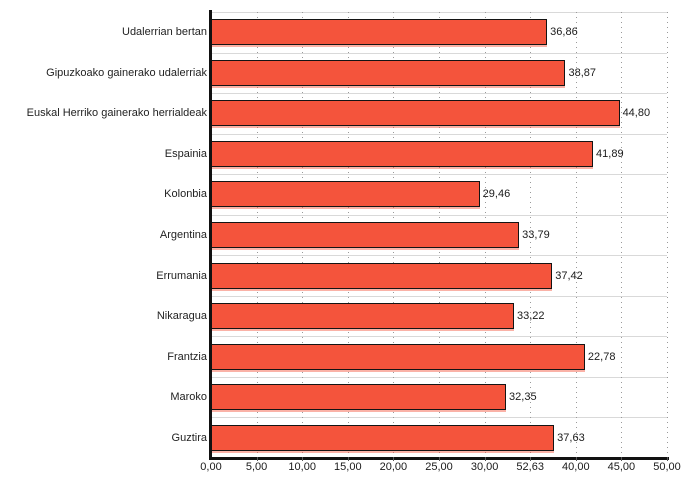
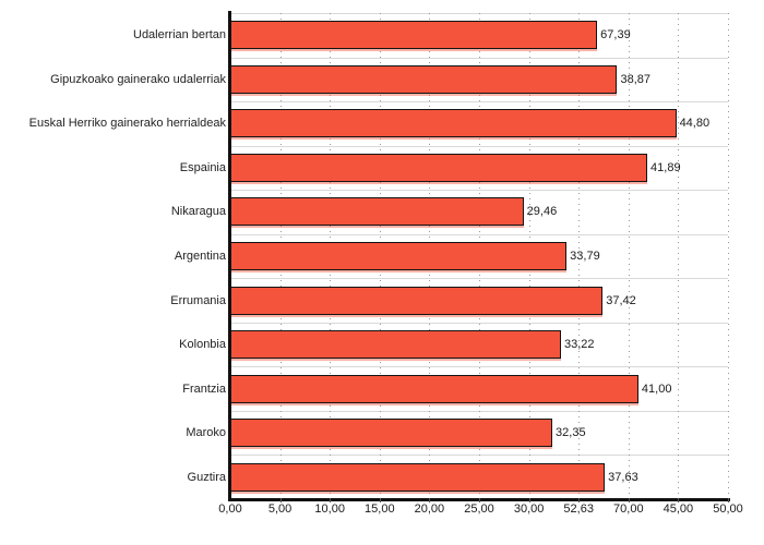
  Udalerrian bertan
  Gipuzkoako gainerako udalerriak
  Euskal Herriko gainerako herrialdeak
  Espainia
- Kolonbia
+ Nikaragua
  Argentina
  Errumania
- Nikaragua
+ Kolonbia
  Frantzia
  Maroko
  Guztira
- 36,86
+ 67,39
  38,87
  44,80
  41,89
  29,46
  33,79
  37,42
  33,22
- 22,78
+ 41,00
  32,35
  37,63
  0,00
  5,00
  10,00
  15,00
  20,00
  25,00
  30,00
  52,63
- 40,00
+ 70,00
  45,00
  50,00
